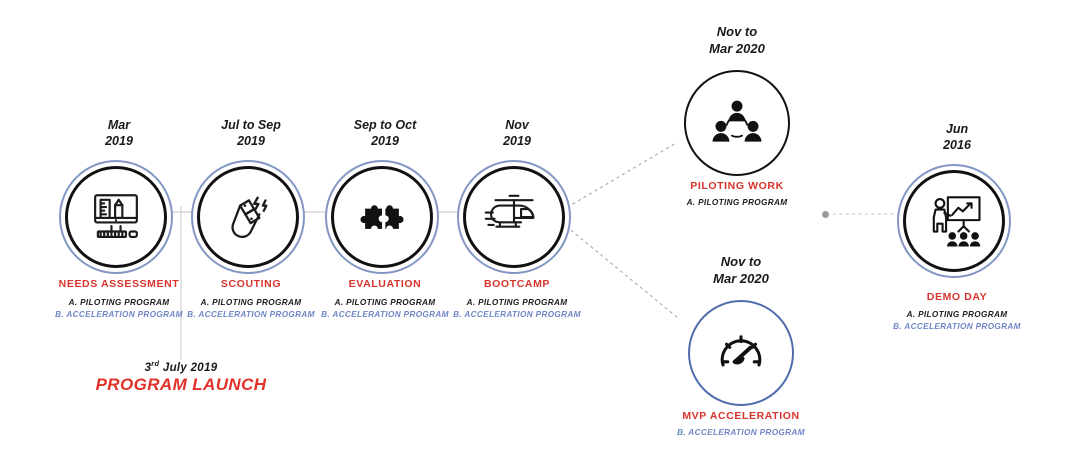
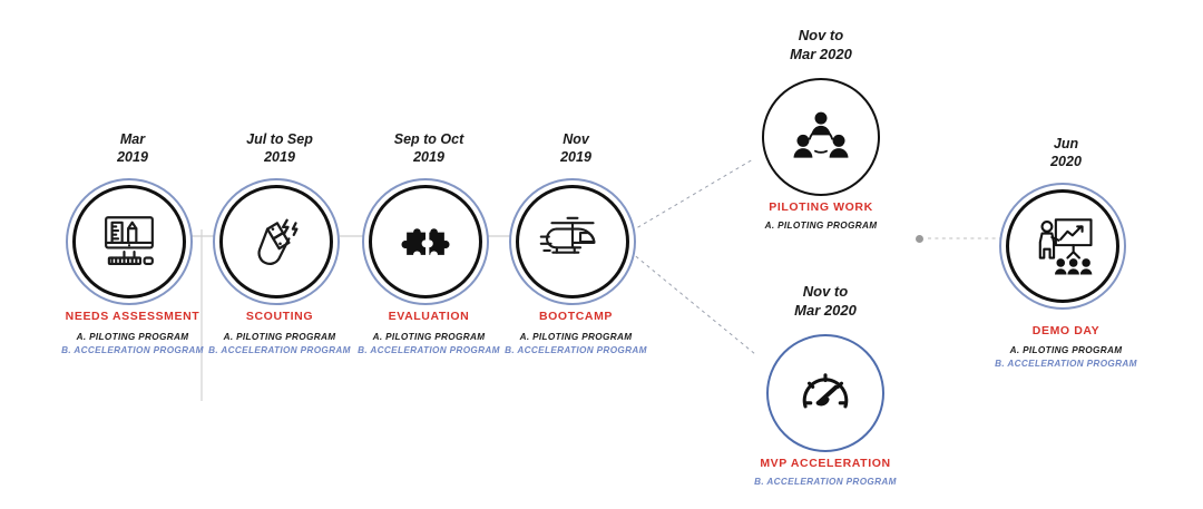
  Mar
  2019
  NEEDS ASSESSMENT
  A. PILOTING PROGRAM
  B. ACCELERATION PROGRAM
  Jul to Sep
  2019
  SCOUTING
  A. PILOTING PROGRAM
  B. ACCELERATION PROGRAM
  Sep to Oct
  2019
  EVALUATION
  A. PILOTING PROGRAM
  B. ACCELERATION PROGRAM
  Nov
  2019
  BOOTCAMP
  A. PILOTING PROGRAM
  B. ACCELERATION PROGRAM
  Nov to
  Mar 2020
  PILOTING WORK
  A. PILOTING PROGRAM
  Nov to
  Mar 2020
  MVP ACCELERATION
  B. ACCELERATION PROGRAM
  Jun
- 2016
+ 2020
  DEMO DAY
  A. PILOTING PROGRAM
  B. ACCELERATION PROGRAM
- 3rd July 2019
- PROGRAM LAUNCH
